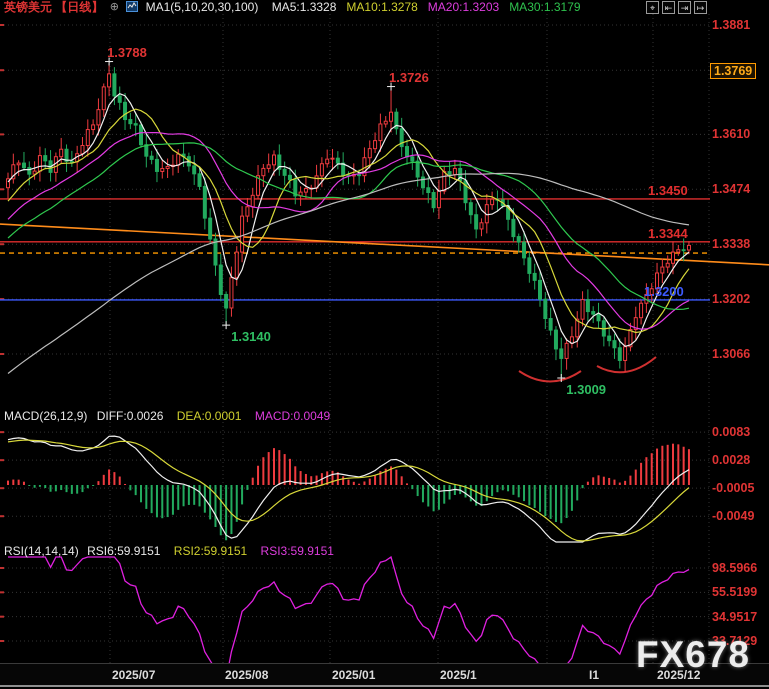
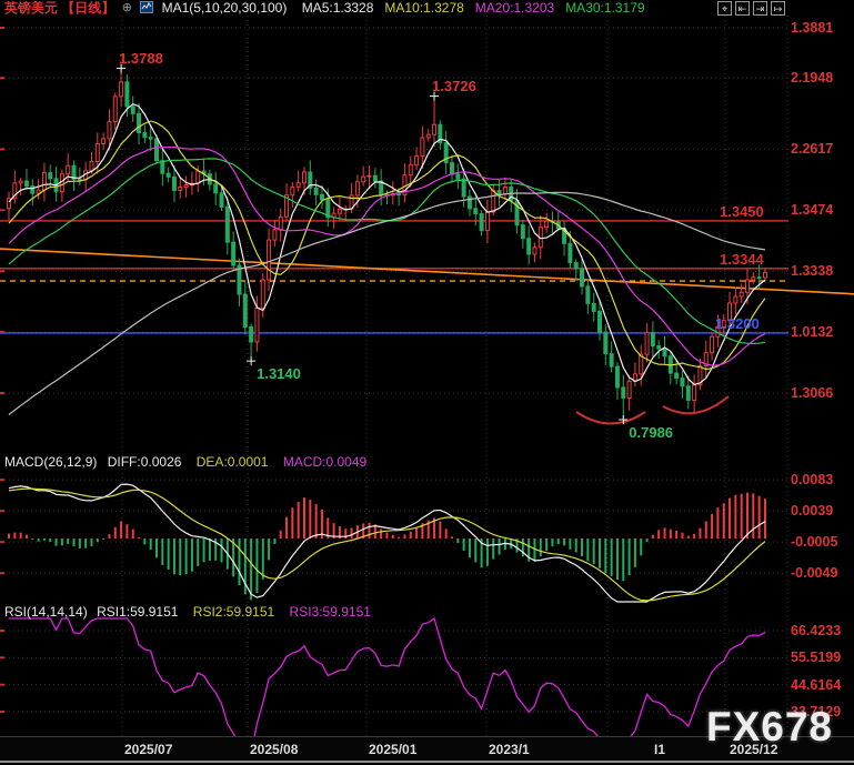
  英镑美元 【日线】 ⊕ MA1(5,10,20,30,100) MA5:1.3328 MA10:1.3278 MA20:1.3203 MA30:1.3179
  ⌖
  ⇤
  ⇥
  ↦
  1.3881
- 1.3769
+ 2.1948
- 1.3610
+ 2.2617
  1.3474
  1.3338
- 1.3202
+ 1.0132
  1.3066
  0.0083
- 0.0028
+ 0.0039
  -0.0005
  -0.0049
- 98.5966
+ 66.4233
  55.5199
- 34.9517
+ 44.6164
  33.7129
  MACD(26,12,9) DIFF:0.0026 DEA:0.0001 MACD:0.0049
- RSI(14,14,14) RSI6:59.9151 RSI2:59.9151 RSI3:59.9151
+ RSI(14,14,14) RSI1:59.9151 RSI2:59.9151 RSI3:59.9151
  1.3788
  1.3726
  1.3140
- 1.3009
+ 0.7986
  1.3450
  1.3344
  1.3200
  2025/07
  2025/08
  2025/01
- 2025/1
+ 2023/1
  2025/12
  I1
  FX678
